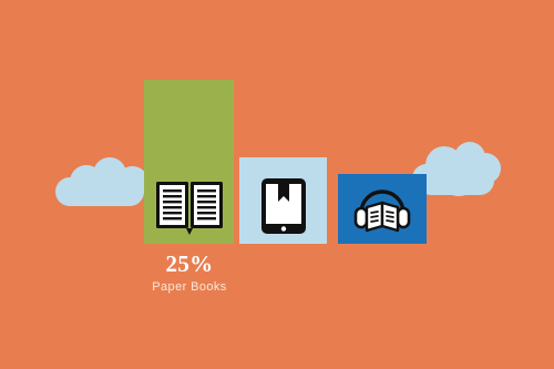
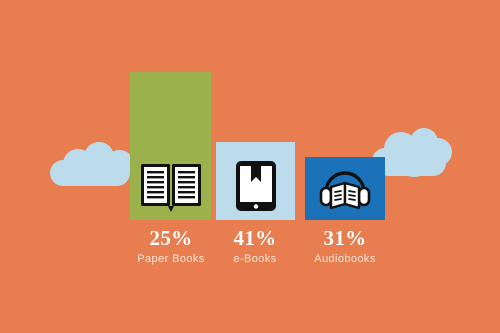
  25%
  Paper Books
+ 41%
+ e-Books
+ 31%
+ Audiobooks
